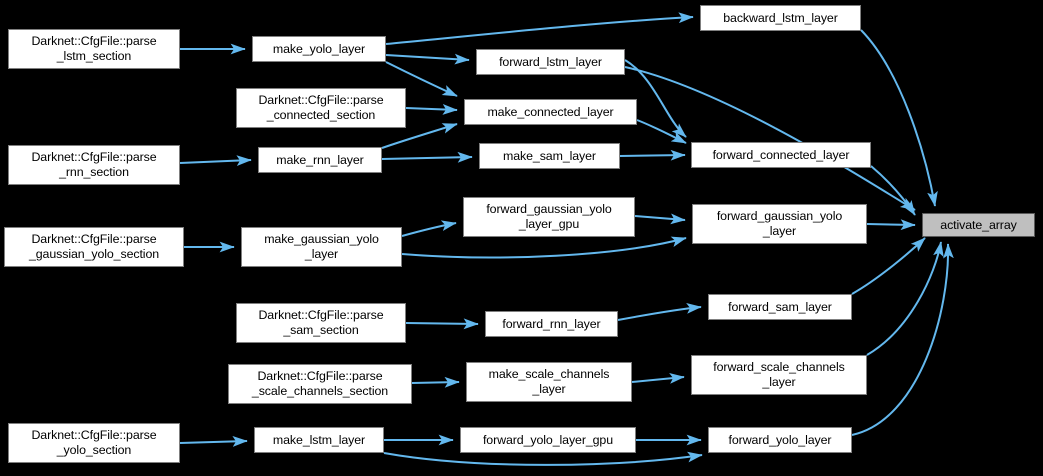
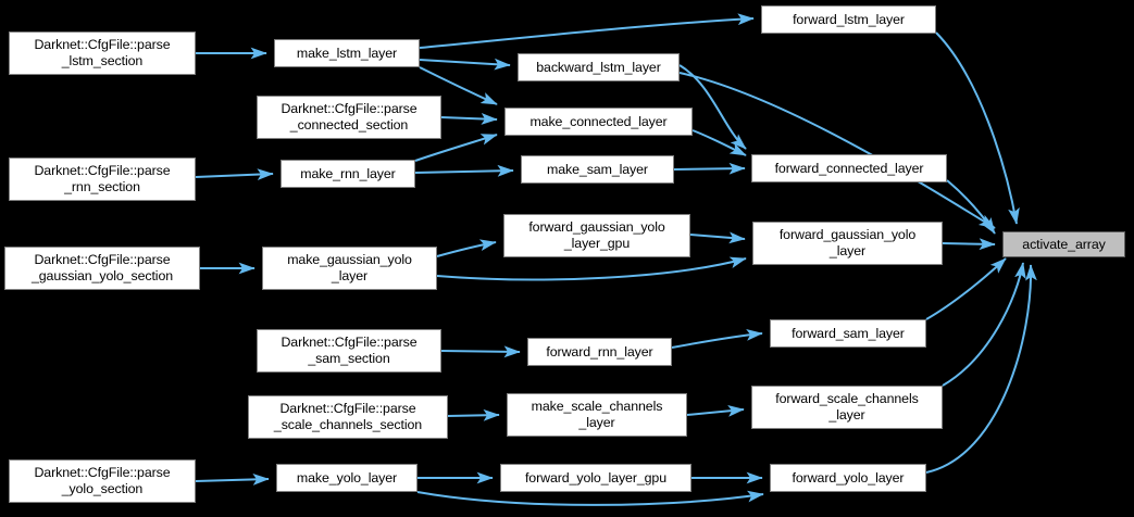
  Darknet::CfgFile::parse
  _lstm_section
  Darknet::CfgFile::parse
  _connected_section
  Darknet::CfgFile::parse
  _rnn_section
  Darknet::CfgFile::parse
  _gaussian_yolo_section
  Darknet::CfgFile::parse
  _sam_section
  Darknet::CfgFile::parse
  _scale_channels_section
  Darknet::CfgFile::parse
  _yolo_section
- make_yolo_layer
+ make_lstm_layer
  make_rnn_layer
  make_gaussian_yolo
  _layer
  forward_rnn_layer
  make_scale_channels
  _layer
- make_lstm_layer
+ make_yolo_layer
- forward_lstm_layer
+ backward_lstm_layer
  make_connected_layer
  make_sam_layer
  forward_gaussian_yolo
  _layer_gpu
  forward_yolo_layer_gpu
- backward_lstm_layer
+ forward_lstm_layer
  forward_connected_layer
  forward_gaussian_yolo
  _layer
  forward_sam_layer
  forward_scale_channels
  _layer
  forward_yolo_layer
  activate_array
